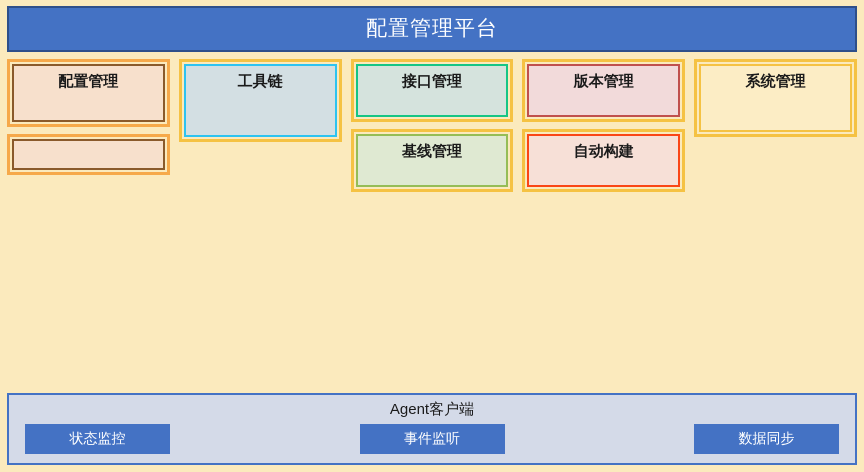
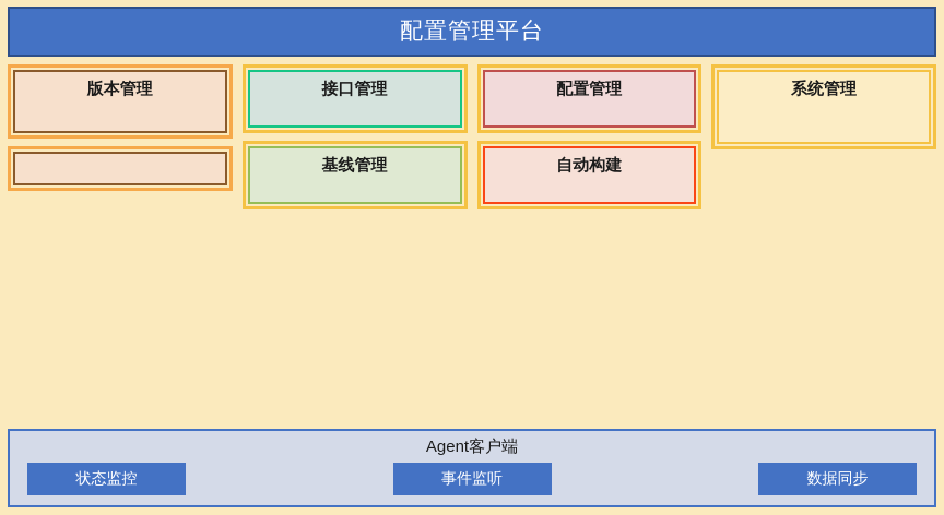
  配置管理平台
- 配置管理
+ 版本管理
- 工具链
  接口管理
  基线管理
- 版本管理
+ 配置管理
  自动构建
  系统管理
  Agent客户端
  状态监控
  事件监听
  数据同步
